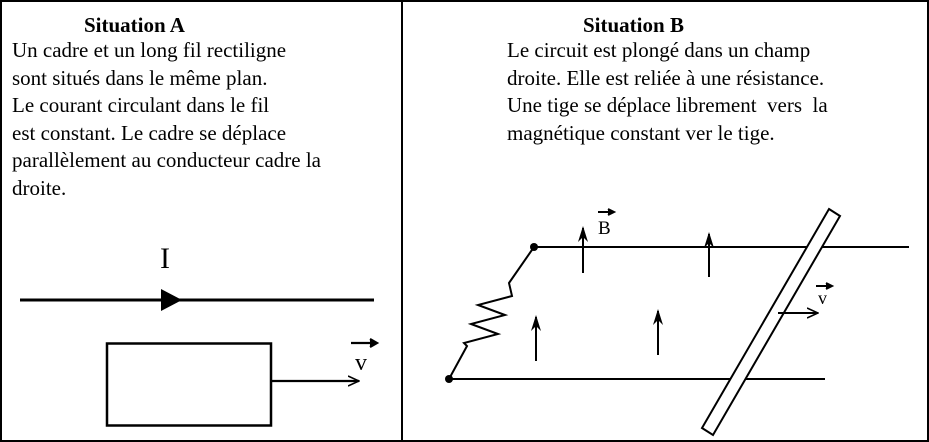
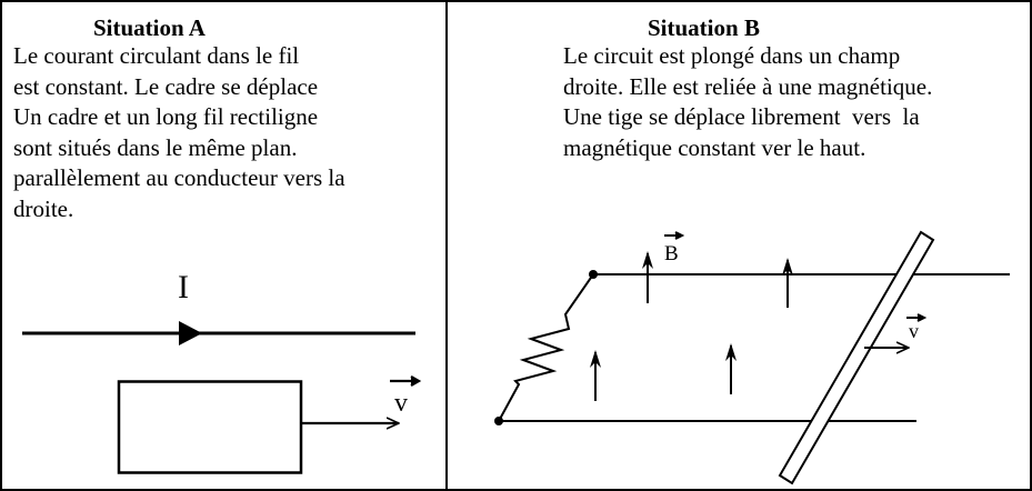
  Situation A
- Un cadre et un long fil rectiligne
+ Le courant circulant dans le fil
- sont situés dans le même plan.
+ est constant. Le cadre se déplace
- Le courant circulant dans le fil
+ Un cadre et un long fil rectiligne
- est constant. Le cadre se déplace
+ sont situés dans le même plan.
- parallèlement au conducteur cadre la
+ parallèlement au conducteur vers la
  droite.
  Situation B
  Le circuit est plongé dans un champ
- droite. Elle est reliée à une résistance.
+ droite. Elle est reliée à une magnétique.
  Une tige se déplace librement vers la
- magnétique constant ver le tige.
+ magnétique constant ver le haut.
  I
  v
  B
  v
